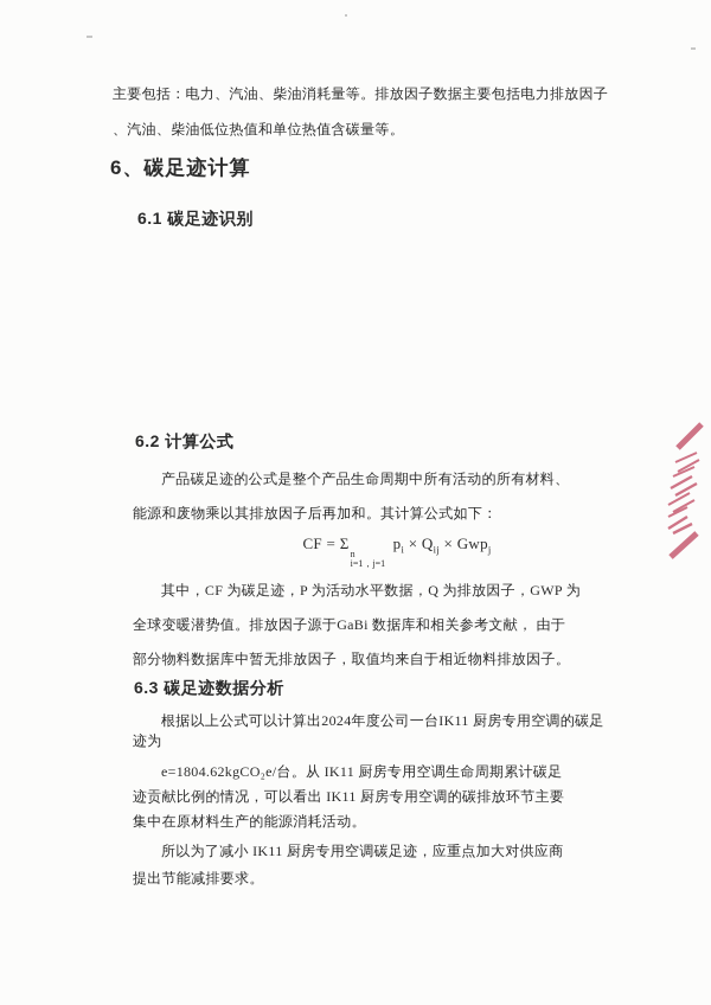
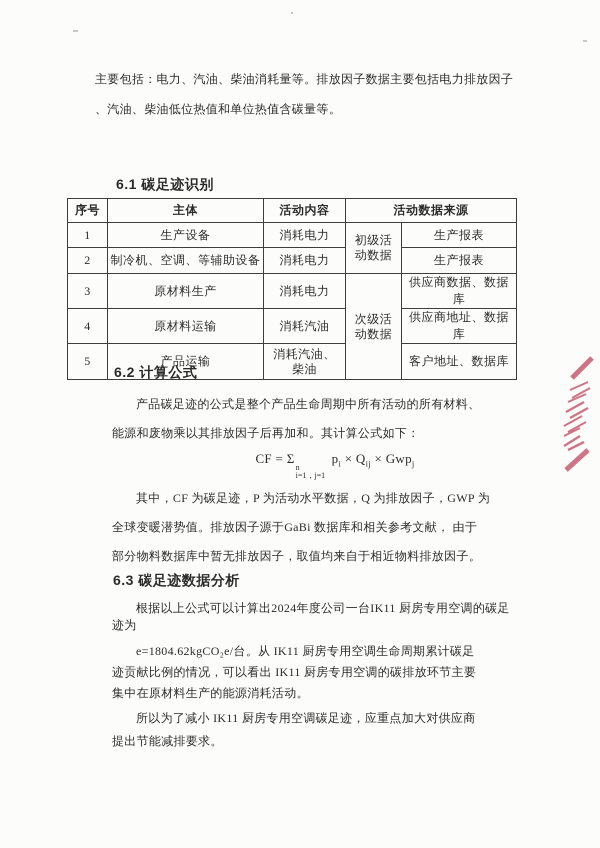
  主要包括：电力、汽油、柴油消耗量等。排放因子数据主要包括电力排放因子
  、汽油、柴油低位热值和单位热值含碳量等。
- 6、碳足迹计算
  6.1 碳足迹识别
+ 序号	主体	活动内容	活动数据来源
+ 1	生产设备	消耗电力	初级活动数据	生产报表
+ 2	制冷机、空调、等辅助设备	消耗电力	生产报表
+ 3	原材料生产	消耗电力	次级活动数据	供应商数据、数据库
+ 4	原材料运输	消耗汽油	供应商地址、数据库
+ 5	产品运输	消耗汽油、柴油	客户地址、数据库
  6.2 计算公式
  产品碳足迹的公式是整个产品生命周期中所有活动的所有材料、
  能源和废物乘以其排放因子后再加和。其计算公式如下：
  CF = Σ
  n
  i=1，j=1
  pi × Qij × Gwpj
  其中，CF 为碳足迹，P 为活动水平数据，Q 为排放因子，GWP 为
  全球变暖潜势值。排放因子源于GaBi 数据库和相关参考文献， 由于
  部分物料数据库中暂无排放因子，取值均来自于相近物料排放因子。
  6.3 碳足迹数据分析
  根据以上公式可以计算出2024年度公司一台IK11 厨房专用空调的碳足
  迹为
  e=1804.62kgCO₂e/台。从 IK11 厨房专用空调生命周期累计碳足
  迹贡献比例的情况，可以看出 IK11 厨房专用空调的碳排放环节主要
  集中在原材料生产的能源消耗活动。
  所以为了减小 IK11 厨房专用空调碳足迹，应重点加大对供应商
  提出节能减排要求。
